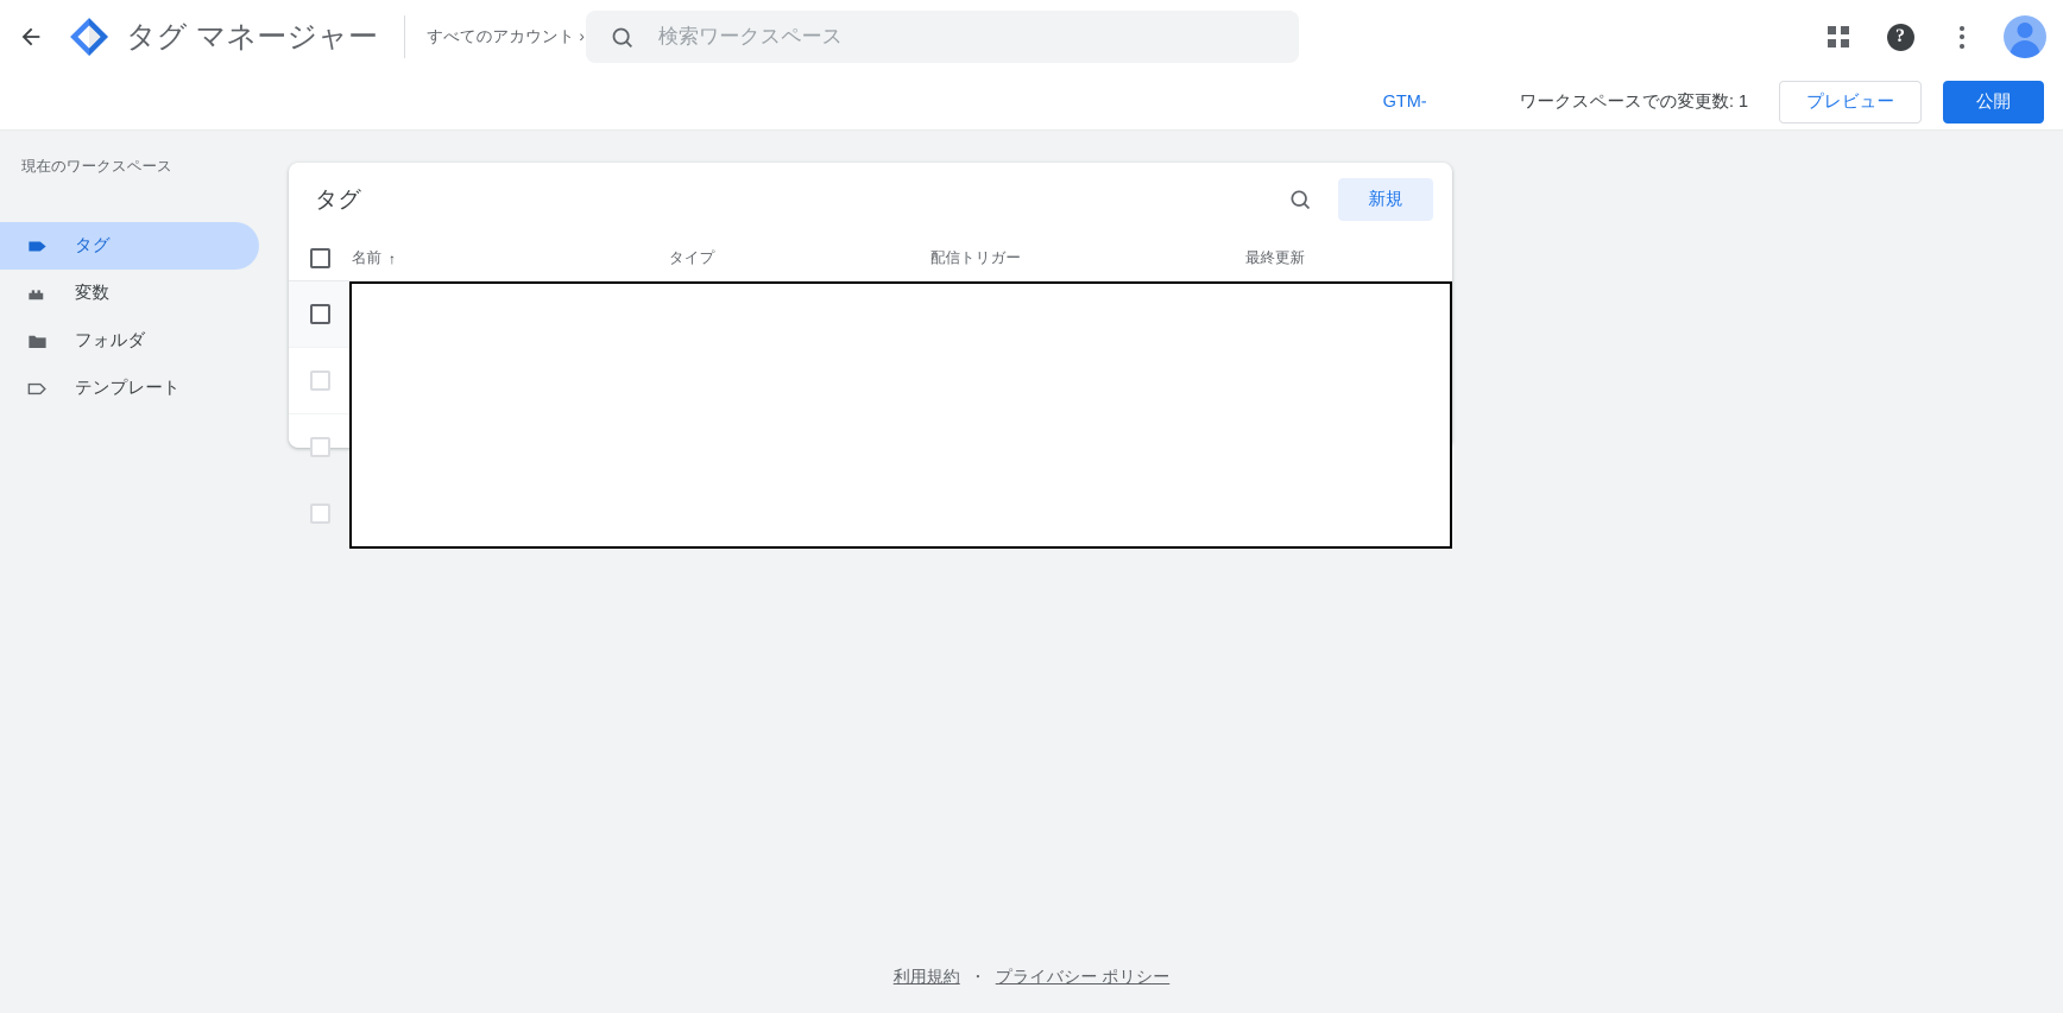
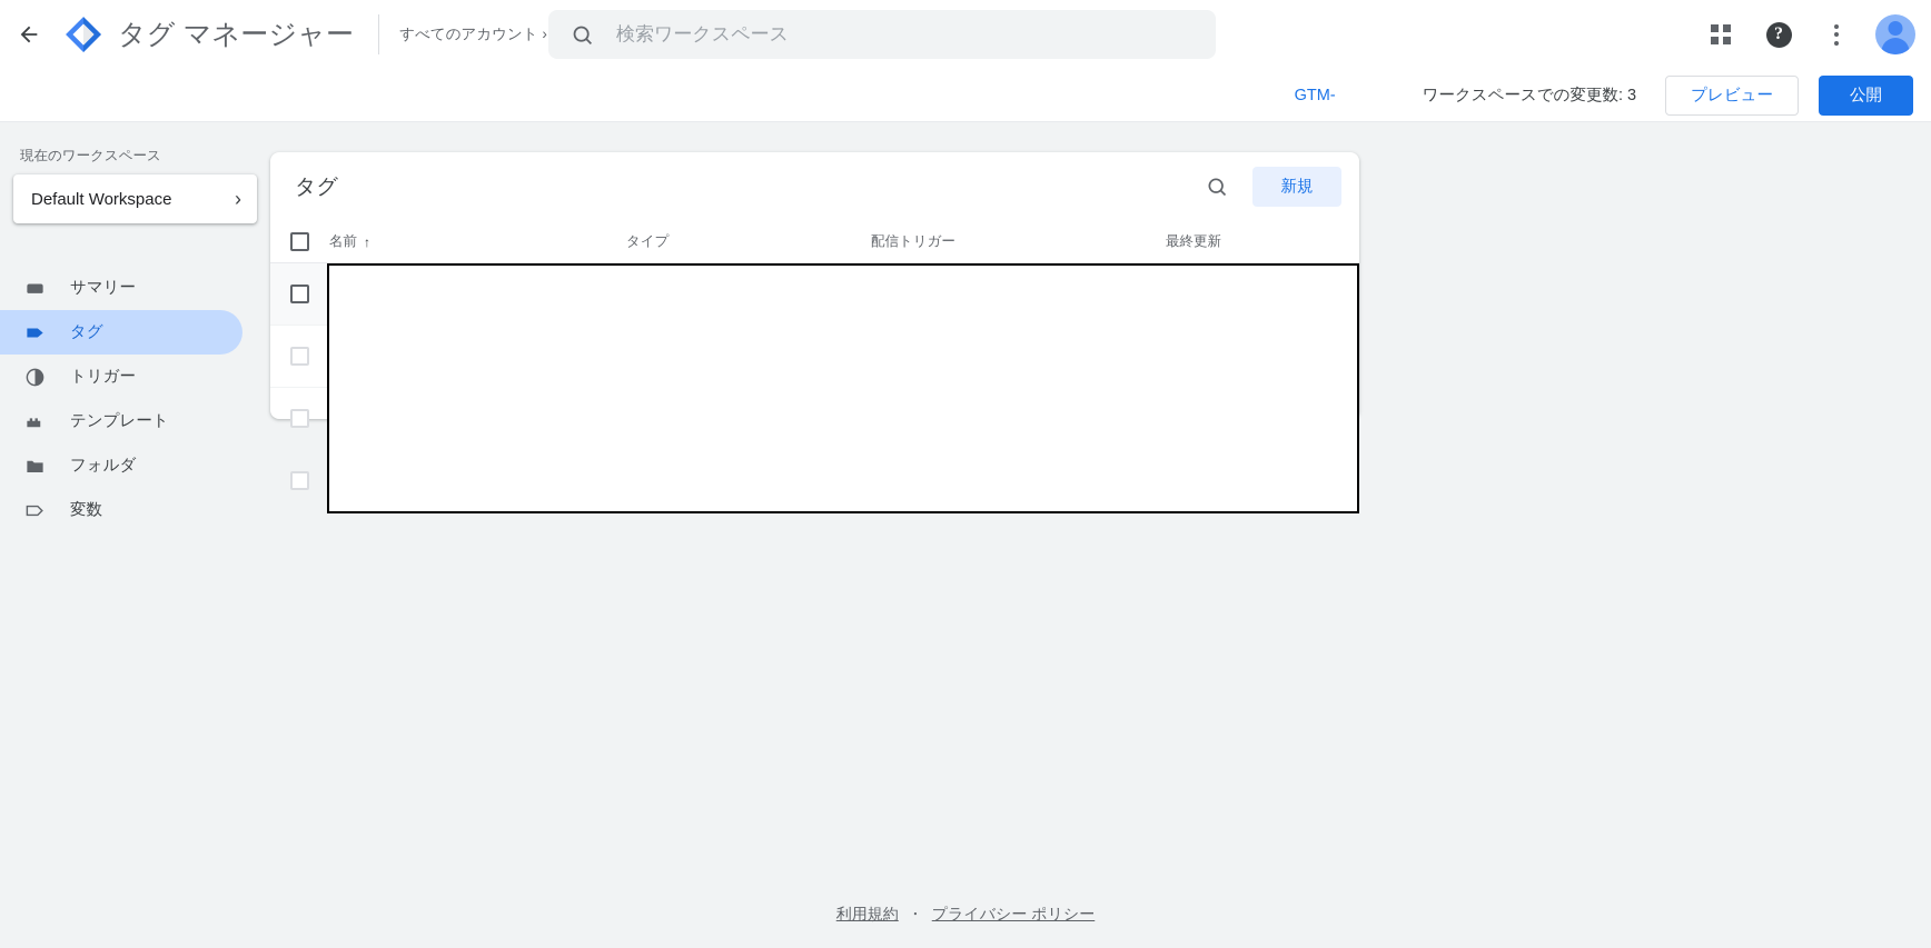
  タグ マネージャー
  すべてのアカウント ›
  検索ワークスペース
  ?
  GTM-
- ワークスペースでの変更数: 1
+ ワークスペースでの変更数: 3
  プレビュー
  公開
  現在のワークスペース
+ Default Workspace
+ ›
+ サマリー
  タグ
+ トリガー
- 変数
+ テンプレート
  フォルダ
- テンプレート
+ 変数
  タグ
  新規
  名前
  ↑
  タイプ
  配信トリガー
  最終更新
  利用規約
  ・
  プライバシー ポリシー
